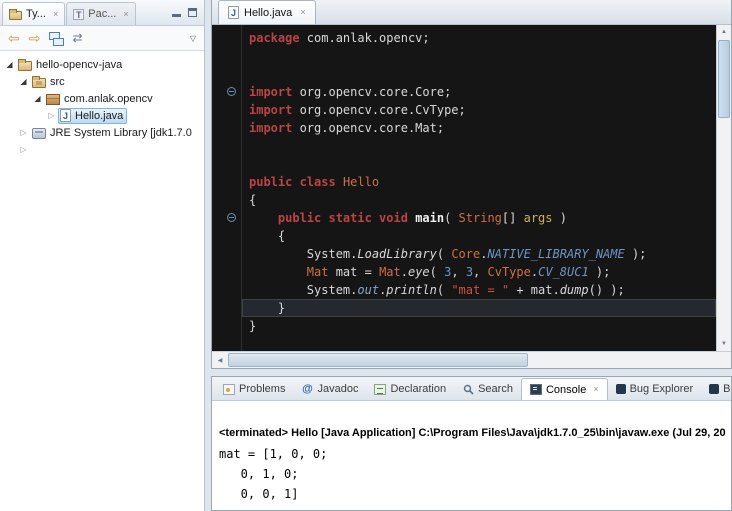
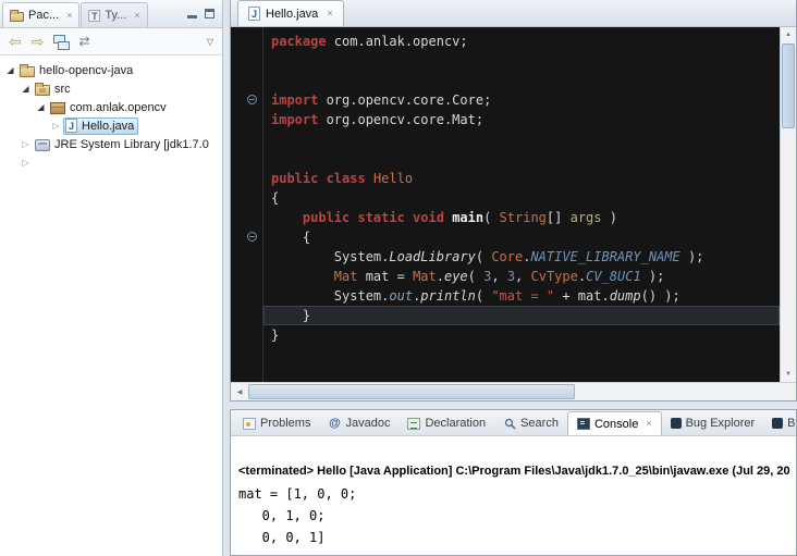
- Ty...
+ Pac...
  ×
  T
- Pac...
+ Ty...
  ×
  ⇦
  ⇨
  ⇄
  ▽
  ◢
  hello-opencv-java
  ◢
  src
  ◢
  com.anlak.opencv
  ▷
  J
  Hello.java
  ▷
  JRE System Library [jdk1.7.0
  ▷
  J
  Hello.java
  ×
  package com.anlak.opencv;
  import org.opencv.core.Core;
- import org.opencv.core.CvType;
  import org.opencv.core.Mat;
  public class Hello
  {
  public static void main( String[] args )
  {
  System.LoadLibrary( Core.NATIVE_LIBRARY_NAME );
  Mat mat = Mat.eye( 3, 3, CvType.CV_8UC1 );
  System.out.println( "mat = " + mat.dump() );
  }
  }
  Problems
  @
  Javadoc
  Declaration
  Search
  Console
  ×
  Bug Explorer
  <terminated> Hello [Java Application] C:\Program Files\Java\jdk1.7.0_25\bin\javaw.exe (Jul 29, 20
  mat = [1, 0, 0;
  0, 1, 0;
  0, 0, 1]
